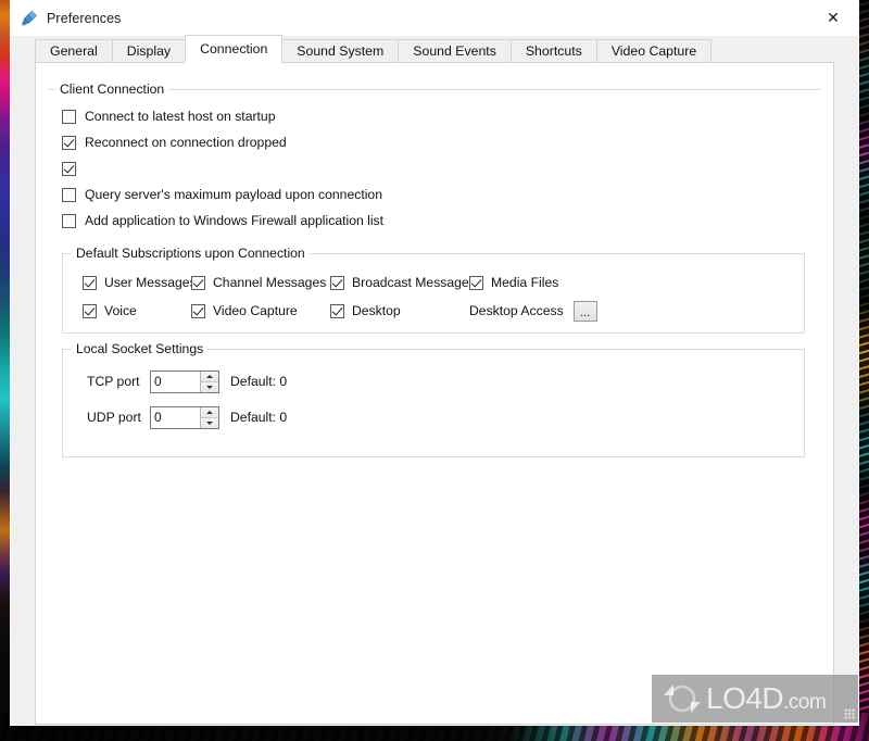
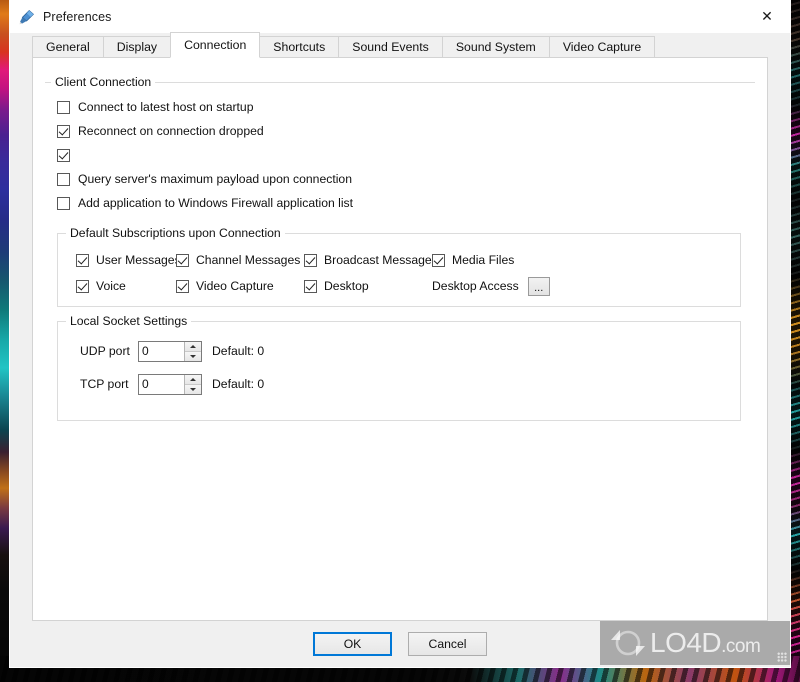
  Preferences
  ✕
  General
  Display
  Connection
- Sound System
+ Shortcuts
  Sound Events
- Shortcuts
+ Sound System
  Video Capture
  Client Connection
  Connect to latest host on startup
  Reconnect on connection dropped
  Query server's maximum payload upon connection
  Add application to Windows Firewall application list
  Default Subscriptions upon Connection
  User Message
  Channel Messages
  Broadcast Message
  Media Files
  Voice
  Video Capture
  Desktop
  Desktop Access
  ...
  Local Socket Settings
- TCP port
+ UDP port
  0
  Default: 0
- UDP port
+ TCP port
  0
  Default: 0
+ OK
+ Cancel
  LO4D.com
